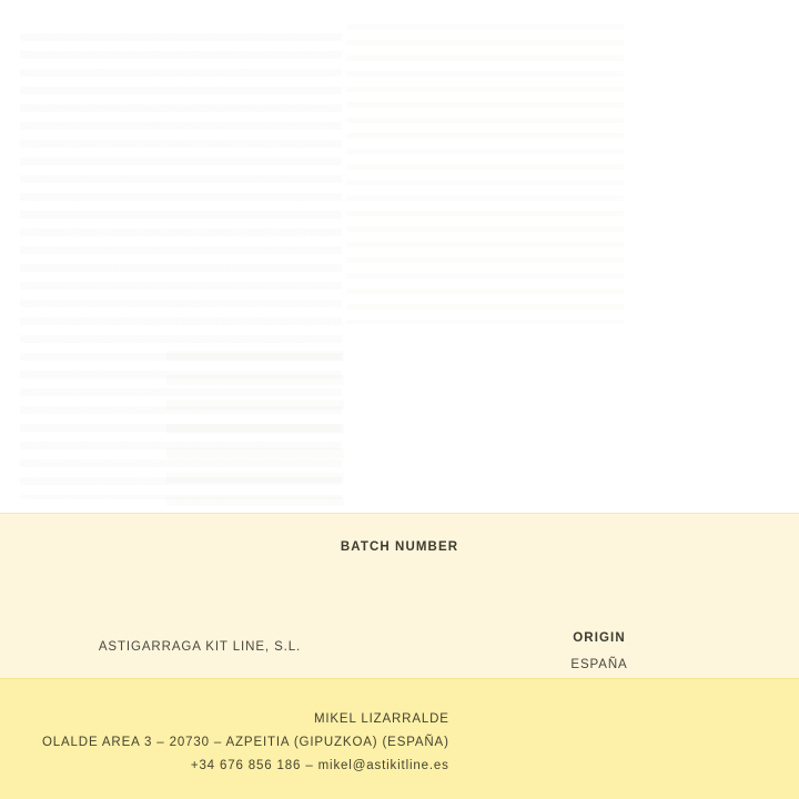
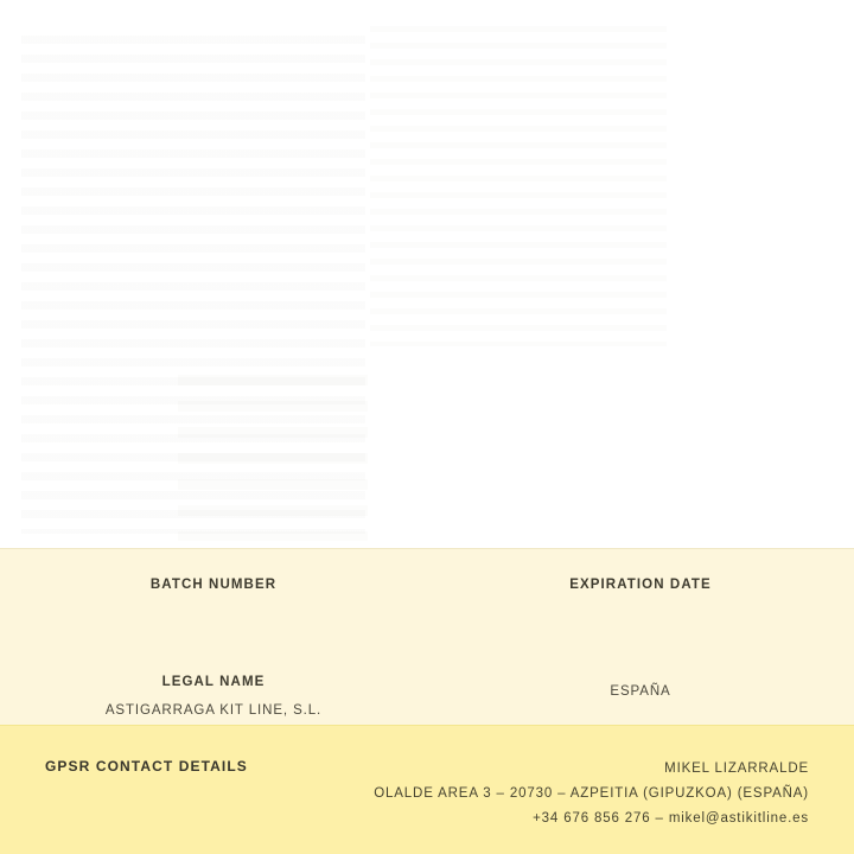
  BATCH NUMBER
+ EXPIRATION DATE
+ LEGAL NAME
  ASTIGARRAGA KIT LINE, S.L.
- ORIGIN
  ESPAÑA
+ GPSR CONTACT DETAILS
  MIKEL LIZARRALDE
  OLALDE AREA 3 – 20730 – AZPEITIA (GIPUZKOA) (ESPAÑA)
- +34 676 856 186 – mikel@astikitline.es
+ +34 676 856 276 – mikel@astikitline.es
